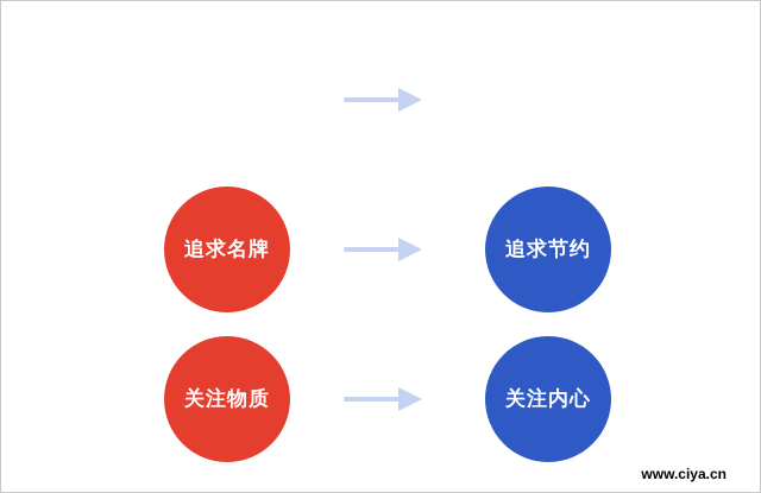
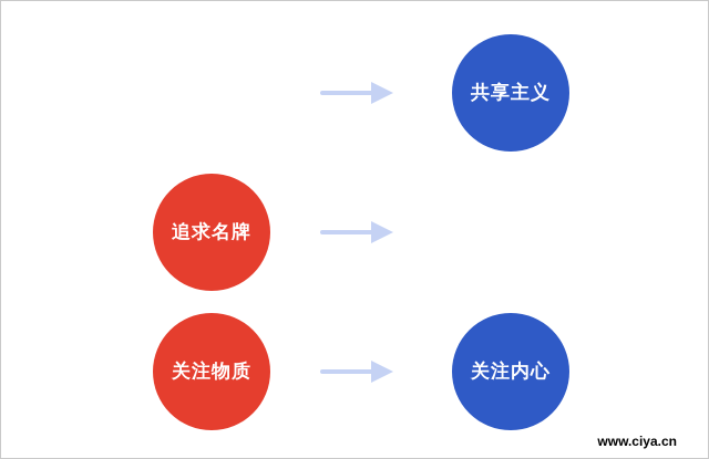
+ 共享主义
  追求名牌
- 追求节约
  关注物质
  关注内心
  www.ciya.cn
